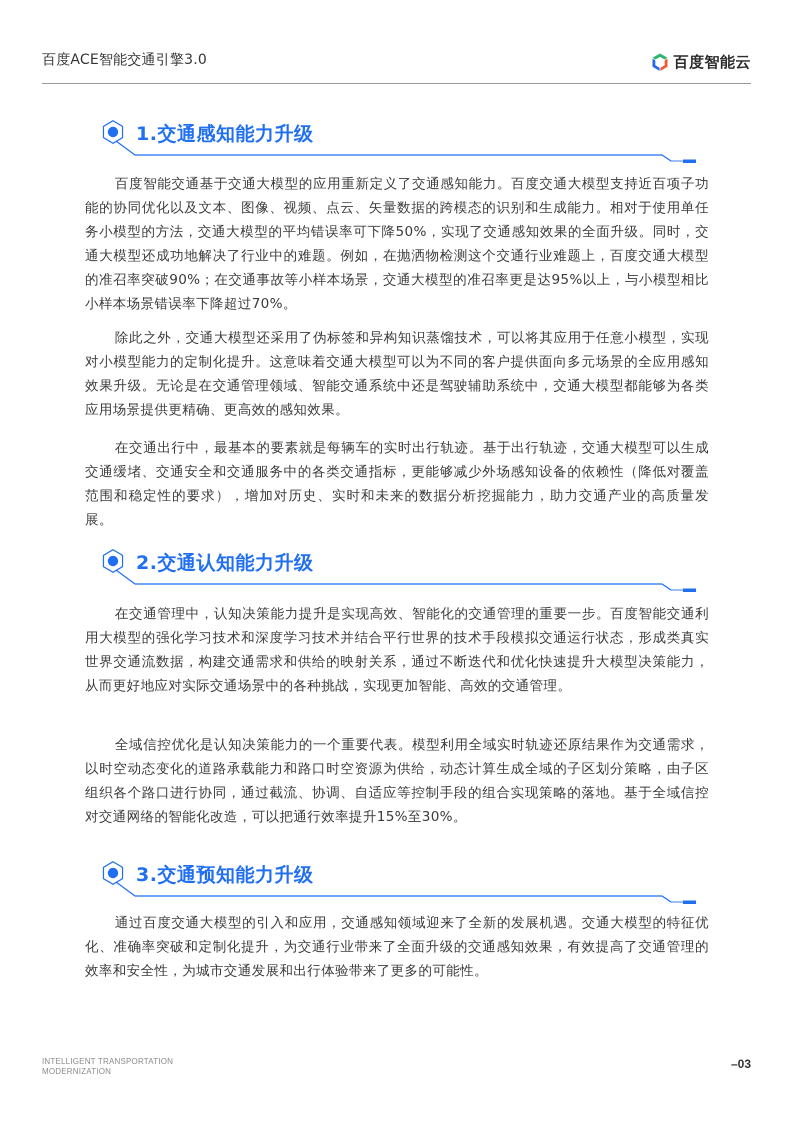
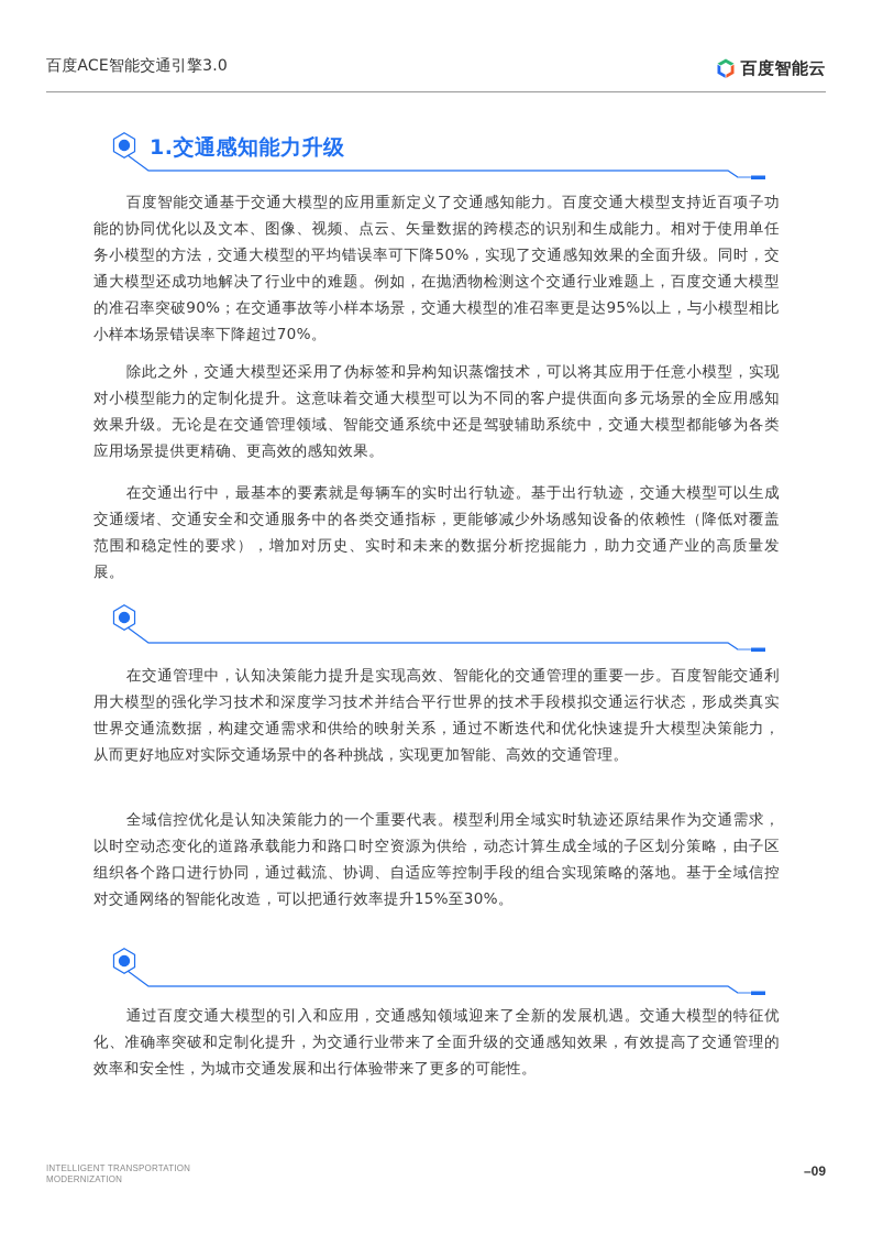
  百度ACE智能交通引擎3.0
  百度智能云
  1.交通感知能力升级
  百度智能交通基于交通大模型的应用重新定义了交通感知能力。百度交通大模型支持近百项子功能的协同优化以及文本、图像、视频、点云、矢量数据的跨模态的识别和生成能力。相对于使用单任务小模型的方法，交通大模型的平均错误率可下降50%，实现了交通感知效果的全面升级。同时，交通大模型还成功地解决了行业中的难题。例如，在抛洒物检测这个交通行业难题上，百度交通大模型的准召率突破90%；在交通事故等小样本场景，交通大模型的准召率更是达95%以上，与小模型相比小样本场景错误率下降超过70%。
  除此之外，交通大模型还采用了伪标签和异构知识蒸馏技术，可以将其应用于任意小模型，实现对小模型能力的定制化提升。这意味着交通大模型可以为不同的客户提供面向多元场景的全应用感知效果升级。无论是在交通管理领域、智能交通系统中还是驾驶辅助系统中，交通大模型都能够为各类应用场景提供更精确、更高效的感知效果。
  在交通出行中，最基本的要素就是每辆车的实时出行轨迹。基于出行轨迹，交通大模型可以生成交通缓堵、交通安全和交通服务中的各类交通指标，更能够减少外场感知设备的依赖性（降低对覆盖范围和稳定性的要求），增加对历史、实时和未来的数据分析挖掘能力，助力交通产业的高质量发展。
- 2.交通认知能力升级
  在交通管理中，认知决策能力提升是实现高效、智能化的交通管理的重要一步。百度智能交通利用大模型的强化学习技术和深度学习技术并结合平行世界的技术手段模拟交通运行状态，形成类真实世界交通流数据，构建交通需求和供给的映射关系，通过不断迭代和优化快速提升大模型决策能力，从而更好地应对实际交通场景中的各种挑战，实现更加智能、高效的交通管理。
  全域信控优化是认知决策能力的一个重要代表。模型利用全域实时轨迹还原结果作为交通需求，以时空动态变化的道路承载能力和路口时空资源为供给，动态计算生成全域的子区划分策略，由子区组织各个路口进行协同，通过截流、协调、自适应等控制手段的组合实现策略的落地。基于全域信控对交通网络的智能化改造，可以把通行效率提升15%至30%。
- 3.交通预知能力升级
  通过百度交通大模型的引入和应用，交通感知领域迎来了全新的发展机遇。交通大模型的特征优化、准确率突破和定制化提升，为交通行业带来了全面升级的交通感知效果，有效提高了交通管理的效率和安全性，为城市交通发展和出行体验带来了更多的可能性。
  INTELLIGENT TRANSPORTATION
  MODERNIZATION
- –03
+ –09
